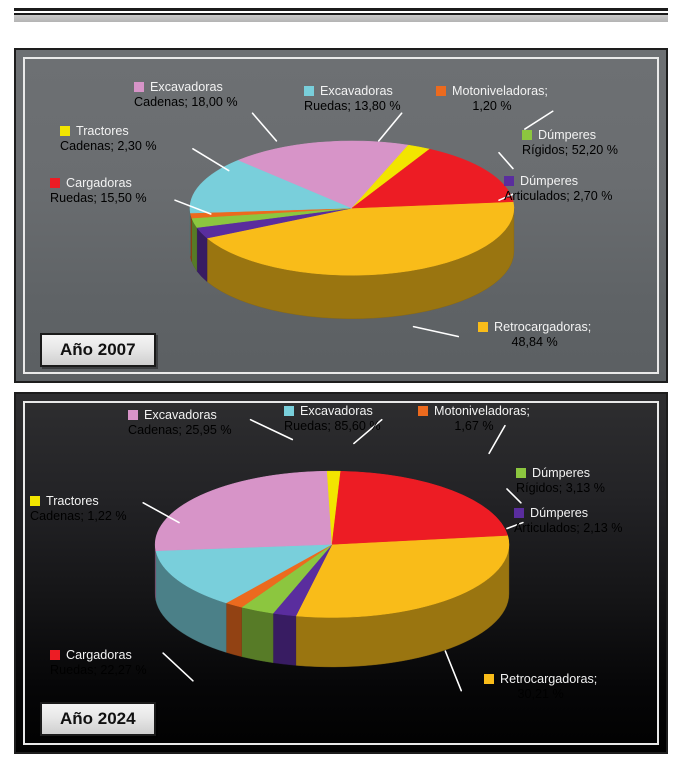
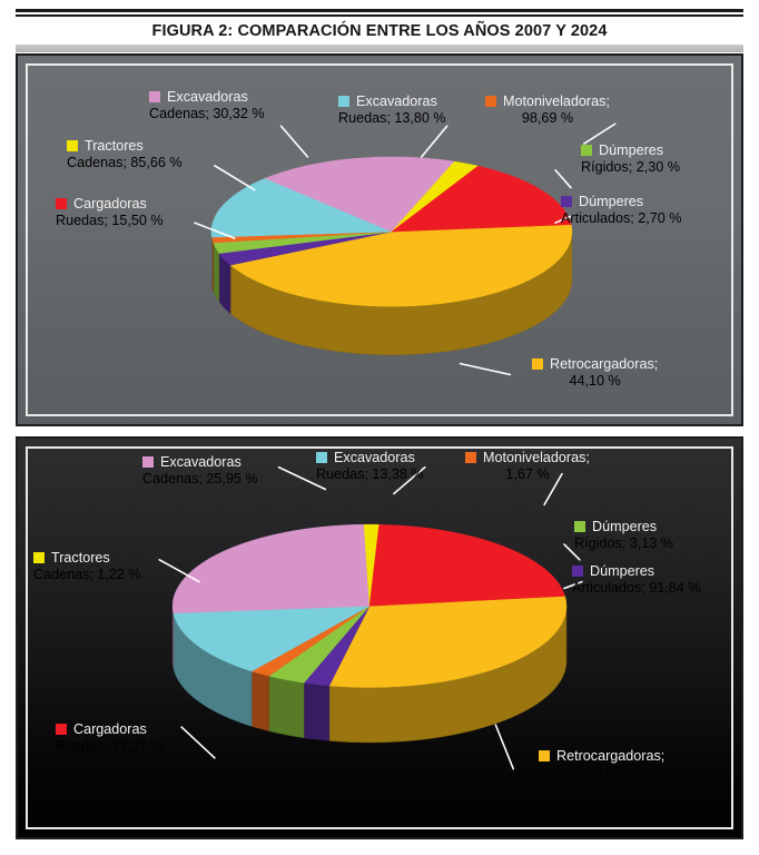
+ FIGURA 2: COMPARACIÓN ENTRE LOS AÑOS 2007 Y 2024
  Excavadoras
- Cadenas; 18,00 %
+ Cadenas; 30,32 %
  Excavadoras
  Ruedas; 13,80 %
  Motoniveladoras;
- 1,20 %
+ 98,69 %
  Dúmperes
- Rígidos; 52,20 %
+ Rígidos; 2,30 %
  Dúmperes
  Articulados; 2,70 %
  Retrocargadoras;
- 48,84 %
+ 44,10 %
  Cargadoras
  Ruedas; 15,50 %
  Tractores
- Cadenas; 2,30 %
+ Cadenas; 85,66 %
- Año 2007
  Excavadoras
  Cadenas; 25,95 %
  Excavadoras
- Ruedas; 85,60 %
+ Ruedas; 13,38 %
  Motoniveladoras;
  1,67 %
  Dúmperes
  Rígidos; 3,13 %
  Dúmperes
- Articulados; 2,13 %
+ Articulados; 91,84 %
  Retrocargadoras;
  Cargadoras
  Tractores
  Cadenas; 1,22 %
- Año 2024
